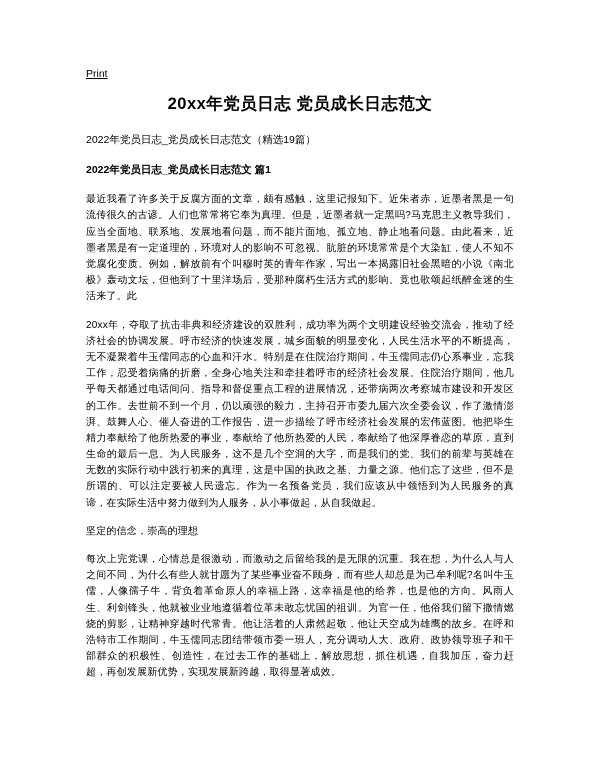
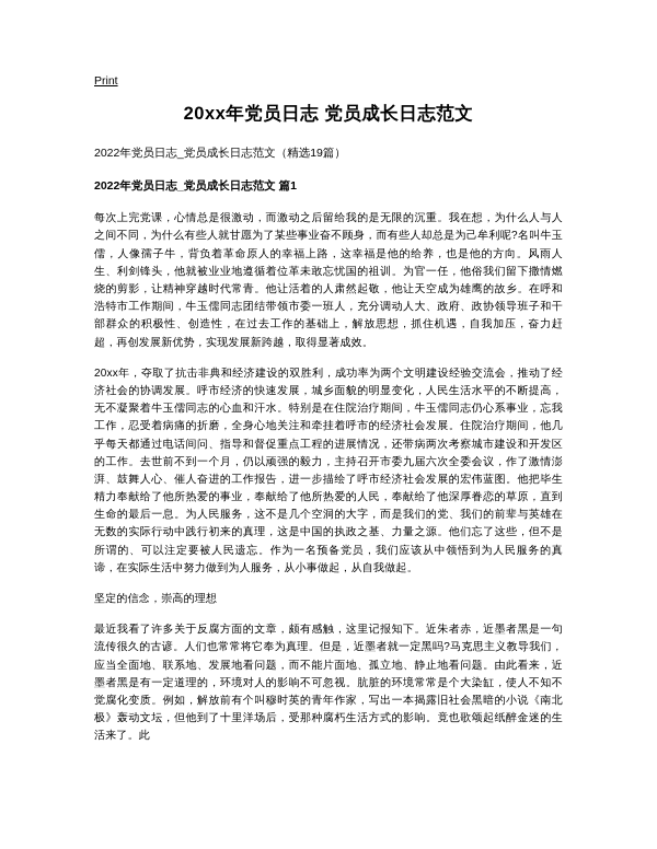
  Print
  20xx年党员日志 党员成长日志范文
  2022年党员日志_党员成长日志范文（精选19篇）
  2022年党员日志_党员成长日志范文 篇1
- 最近我看了许多关于反腐方面的文章，颇有感触，这里记报知下。近朱者赤，近墨者黑是一句流传很久的古谚。人们也常常将它奉为真理。但是，近墨者就一定黑吗?马克思主义教导我们，应当全面地、联系地、发展地看问题，而不能片面地、孤立地、静止地看问题。由此看来，近墨者黑是有一定道理的，环境对人的影响不可忽视。肮脏的环境常常是个大染缸，使人不知不觉腐化变质。例如，解放前有个叫穆时英的青年作家，写出一本揭露旧社会黑暗的小说《南北极》轰动文坛，但他到了十里洋场后，受那种腐朽生活方式的影响。竟也歌颂起纸醉金迷的生活来了。此
+ 每次上完党课，心情总是很激动，而激动之后留给我的是无限的沉重。我在想，为什么人与人之间不同，为什么有些人就甘愿为了某些事业奋不顾身，而有些人却总是为己牟利呢?名叫牛玉儒，人像孺子牛，背负着革命原人的幸福上路，这幸福是他的给养，也是他的方向。风雨人生、利剑锋头，他就被业业地遵循着位革未敢忘忧国的祖训。为官一任，他俗我们留下撒情燃烧的剪影，让精神穿越时代常青。他让活着的人肃然起敬，他让天空成为雄鹰的故乡。在呼和浩特市工作期间，牛玉儒同志团结带领市委一班人，充分调动人大、政府、政协领导班子和干部群众的积极性、创造性，在过去工作的基础上，解放思想，抓住机遇，自我加压，奋力赶超，再创发展新优势，实现发展新跨越，取得显著成效。
  20xx年，夺取了抗击非典和经济建设的双胜利，成功率为两个文明建设经验交流会，推动了经济社会的协调发展。呼市经济的快速发展，城乡面貌的明显变化，人民生活水平的不断提高，无不凝聚着牛玉儒同志的心血和汗水。特别是在住院治疗期间，牛玉儒同志仍心系事业，忘我工作，忍受着病痛的折磨，全身心地关注和牵挂着呼市的经济社会发展。住院治疗期间，他几乎每天都通过电话间问、指导和督促重点工程的进展情况，还带病两次考察城市建设和开发区的工作。去世前不到一个月，仍以顽强的毅力，主持召开市委九届六次全委会议，作了激情澎湃、鼓舞人心、催人奋进的工作报告，进一步描绘了呼市经济社会发展的宏伟蓝图。他把毕生精力奉献给了他所热爱的事业，奉献给了他所热爱的人民，奉献给了他深厚眷恋的草原，直到生命的最后一息。为人民服务，这不是几个空洞的大字，而是我们的党、我们的前辈与英雄在无数的实际行动中践行初来的真理，这是中国的执政之基、力量之源。他们忘了这些，但不是所谓的、可以注定要被人民遗忘。作为一名预备党员，我们应该从中领悟到为人民服务的真谛，在实际生活中努力做到为人服务，从小事做起，从自我做起。
  坚定的信念，崇高的理想
- 每次上完党课，心情总是很激动，而激动之后留给我的是无限的沉重。我在想，为什么人与人之间不同，为什么有些人就甘愿为了某些事业奋不顾身，而有些人却总是为己牟利呢?名叫牛玉儒，人像孺子牛，背负着革命原人的幸福上路，这幸福是他的给养，也是他的方向。风雨人生、利剑锋头，他就被业业地遵循着位革未敢忘忧国的祖训。为官一任，他俗我们留下撒情燃烧的剪影，让精神穿越时代常青。他让活着的人肃然起敬，他让天空成为雄鹰的故乡。在呼和浩特市工作期间，牛玉儒同志团结带领市委一班人，充分调动人大、政府、政协领导班子和干部群众的积极性、创造性，在过去工作的基础上，解放思想，抓住机遇，自我加压，奋力赶超，再创发展新优势，实现发展新跨越，取得显著成效。
+ 最近我看了许多关于反腐方面的文章，颇有感触，这里记报知下。近朱者赤，近墨者黑是一句流传很久的古谚。人们也常常将它奉为真理。但是，近墨者就一定黑吗?马克思主义教导我们，应当全面地、联系地、发展地看问题，而不能片面地、孤立地、静止地看问题。由此看来，近墨者黑是有一定道理的，环境对人的影响不可忽视。肮脏的环境常常是个大染缸，使人不知不觉腐化变质。例如，解放前有个叫穆时英的青年作家，写出一本揭露旧社会黑暗的小说《南北极》轰动文坛，但他到了十里洋场后，受那种腐朽生活方式的影响。竟也歌颂起纸醉金迷的生活来了。此
